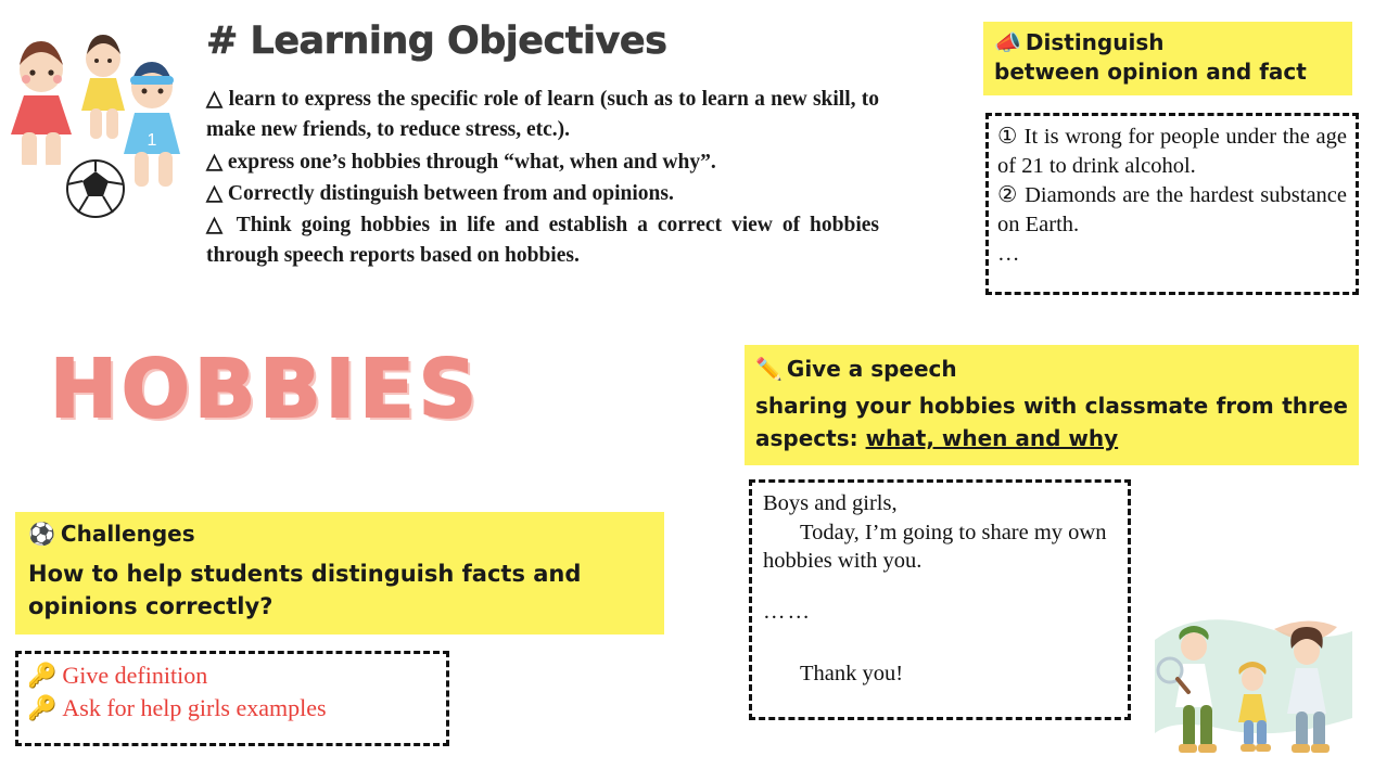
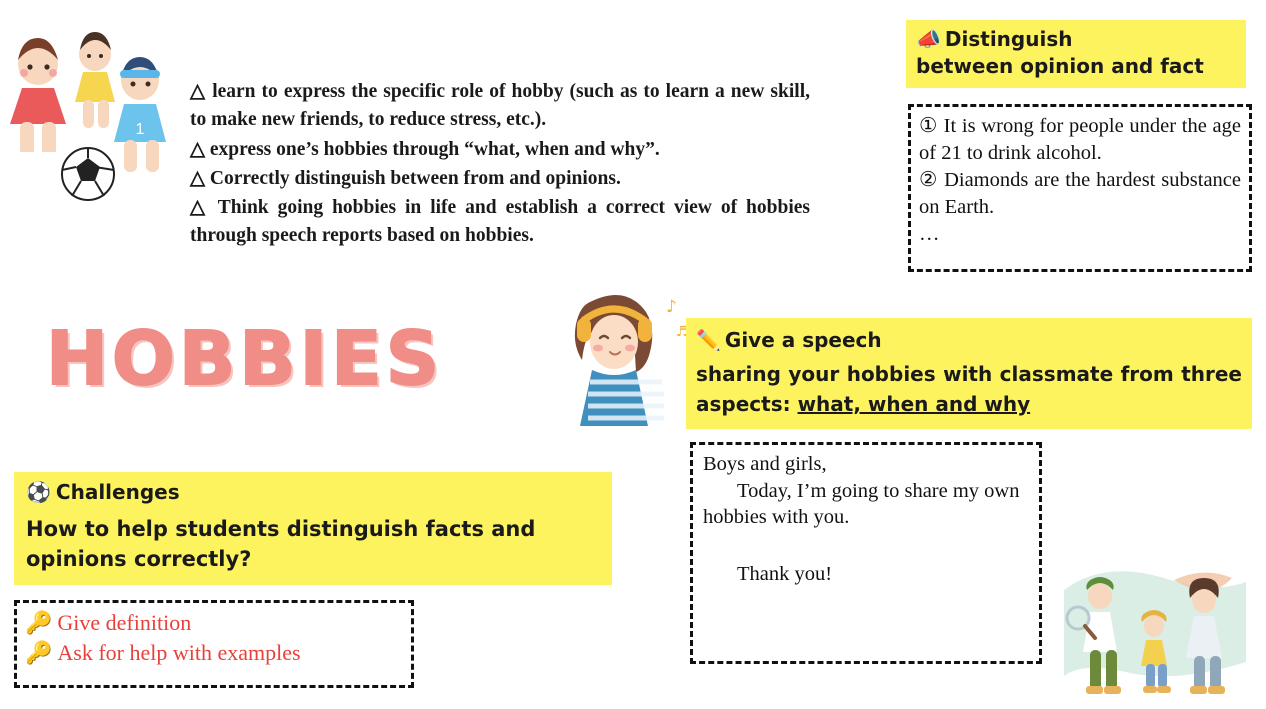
  1
- # Learning Objectives
- △ learn to express the specific role of learn (such as to learn a new skill, to make new friends, to reduce stress, etc.).
+ △ learn to express the specific role of hobby (such as to learn a new skill, to make new friends, to reduce stress, etc.).
  △ express one’s hobbies through “what, when and why”.
  △ Correctly distinguish between from and opinions.
  △ Think going hobbies in life and establish a correct view of hobbies through speech reports based on hobbies.
  📣 Distinguish
  between opinion and fact
  ① It is wrong for people under the age of 21 to drink alcohol.
  ② Diamonds are the hardest substance on Earth.
  …
  HOBBIES
+ ♪
+ ♬
  ✏️ Give a speech
  sharing your hobbies with classmate from three aspects: what, when and why
  Boys and girls,
  Today, I’m going to share my own hobbies with you.
- ……
  Thank you!
  ⚽ Challenges
  How to help students distinguish facts and opinions correctly?
  🔑 Give definition
- 🔑 Ask for help girls examples
+ 🔑 Ask for help with examples
